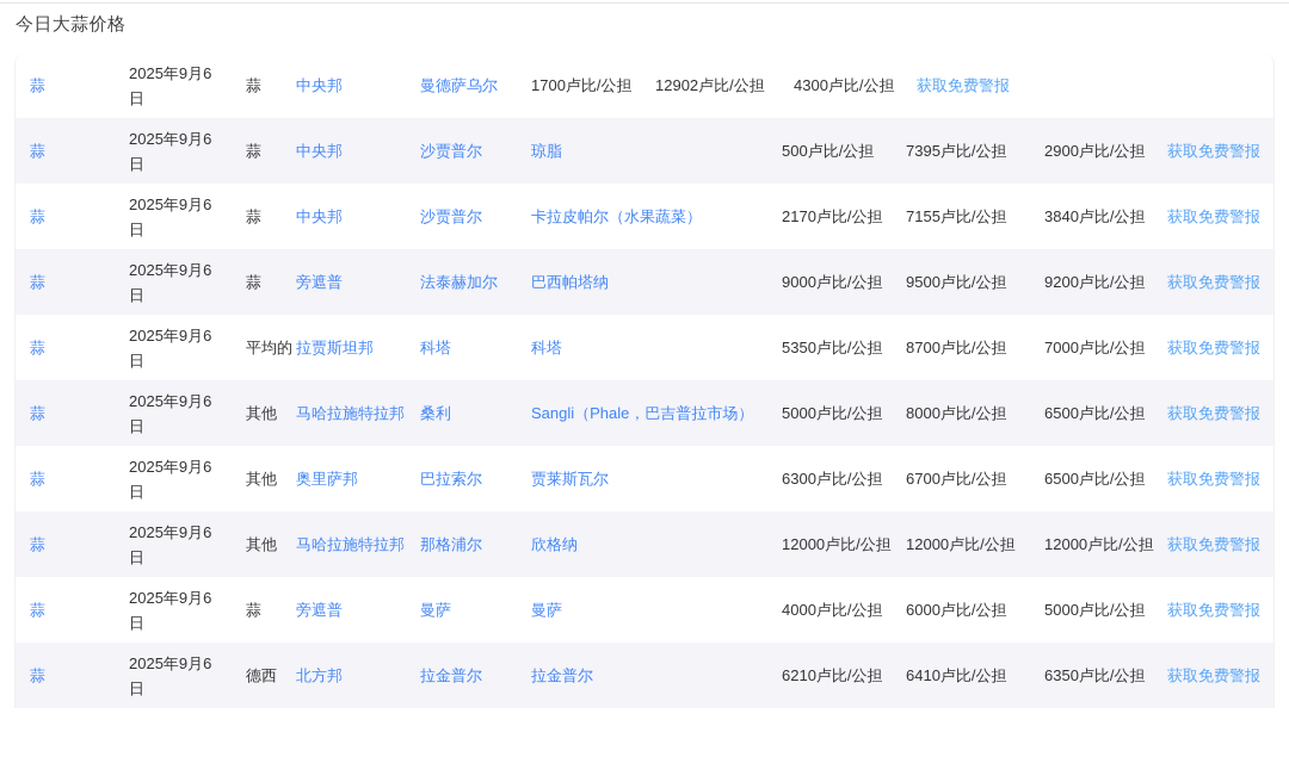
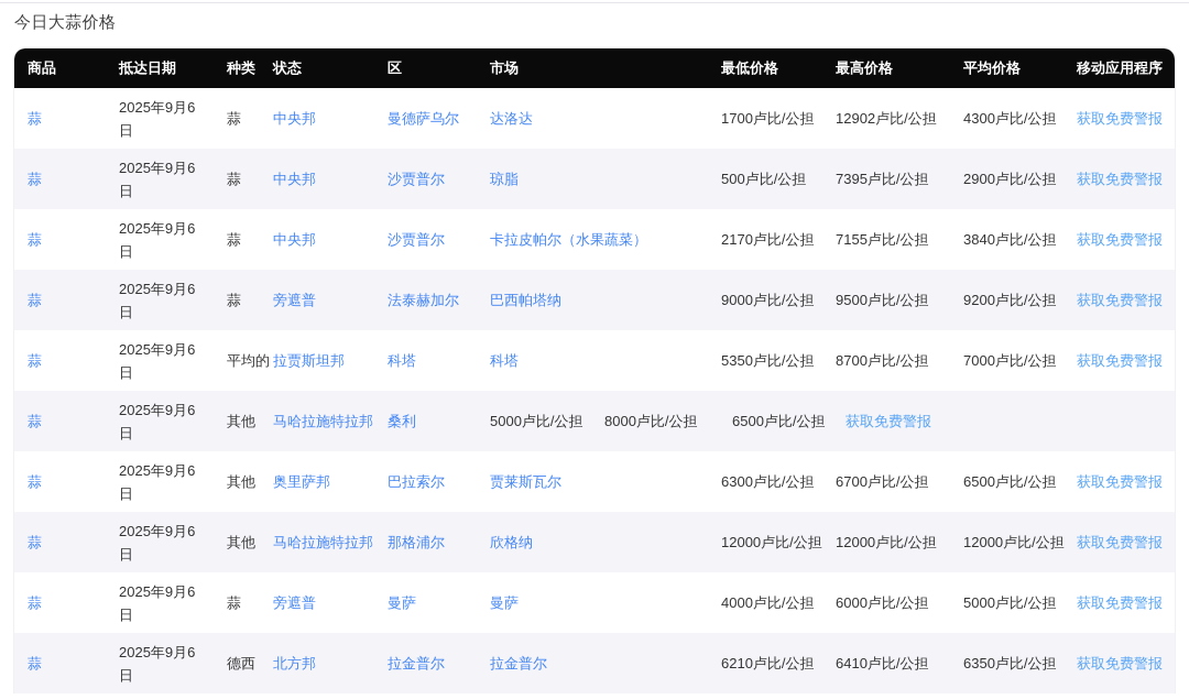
  今日大蒜价格
+ 商品
+ 抵达日期
+ 种类
+ 状态
+ 区
+ 市场
+ 最低价格
+ 最高价格
+ 平均价格
+ 移动应用程序
  蒜
  2025年9月6日
  蒜
  中央邦
  曼德萨乌尔
+ 达洛达
  1700卢比/公担
  12902卢比/公担
  4300卢比/公担
  获取免费警报
  蒜
  2025年9月6日
  蒜
  中央邦
  沙贾普尔
  琼脂
  500卢比/公担
  7395卢比/公担
  2900卢比/公担
  获取免费警报
  蒜
  2025年9月6日
  蒜
  中央邦
  沙贾普尔
  卡拉皮帕尔（水果蔬菜）
  2170卢比/公担
  7155卢比/公担
  3840卢比/公担
  获取免费警报
  蒜
  2025年9月6日
  蒜
  旁遮普
  法泰赫加尔
  巴西帕塔纳
  9000卢比/公担
  9500卢比/公担
  9200卢比/公担
  获取免费警报
  蒜
  2025年9月6日
  平均的
  拉贾斯坦邦
  科塔
  科塔
  5350卢比/公担
  8700卢比/公担
  7000卢比/公担
  获取免费警报
  蒜
  2025年9月6日
  其他
  马哈拉施特拉邦
  桑利
- Sangli（Phale，巴吉普拉市场）
  5000卢比/公担
  8000卢比/公担
  6500卢比/公担
  获取免费警报
  蒜
  2025年9月6日
  其他
  奥里萨邦
  巴拉索尔
  贾莱斯瓦尔
  6300卢比/公担
  6700卢比/公担
  6500卢比/公担
  获取免费警报
  蒜
  2025年9月6日
  其他
  马哈拉施特拉邦
  那格浦尔
  欣格纳
  12000卢比/公担
  12000卢比/公担
  12000卢比/公担
  获取免费警报
  蒜
  2025年9月6日
  蒜
  旁遮普
  曼萨
  曼萨
  4000卢比/公担
  6000卢比/公担
  5000卢比/公担
  获取免费警报
  蒜
  2025年9月6日
  德西
  北方邦
  拉金普尔
  拉金普尔
  6210卢比/公担
  6410卢比/公担
  6350卢比/公担
  获取免费警报
